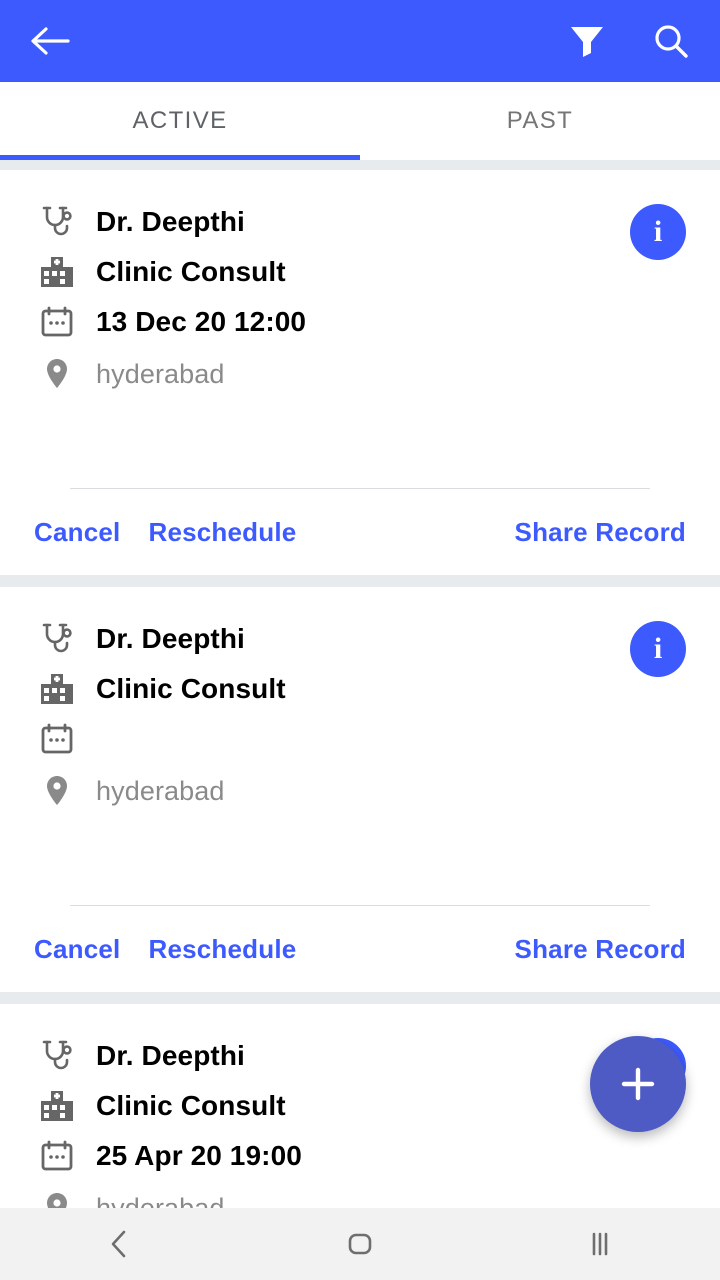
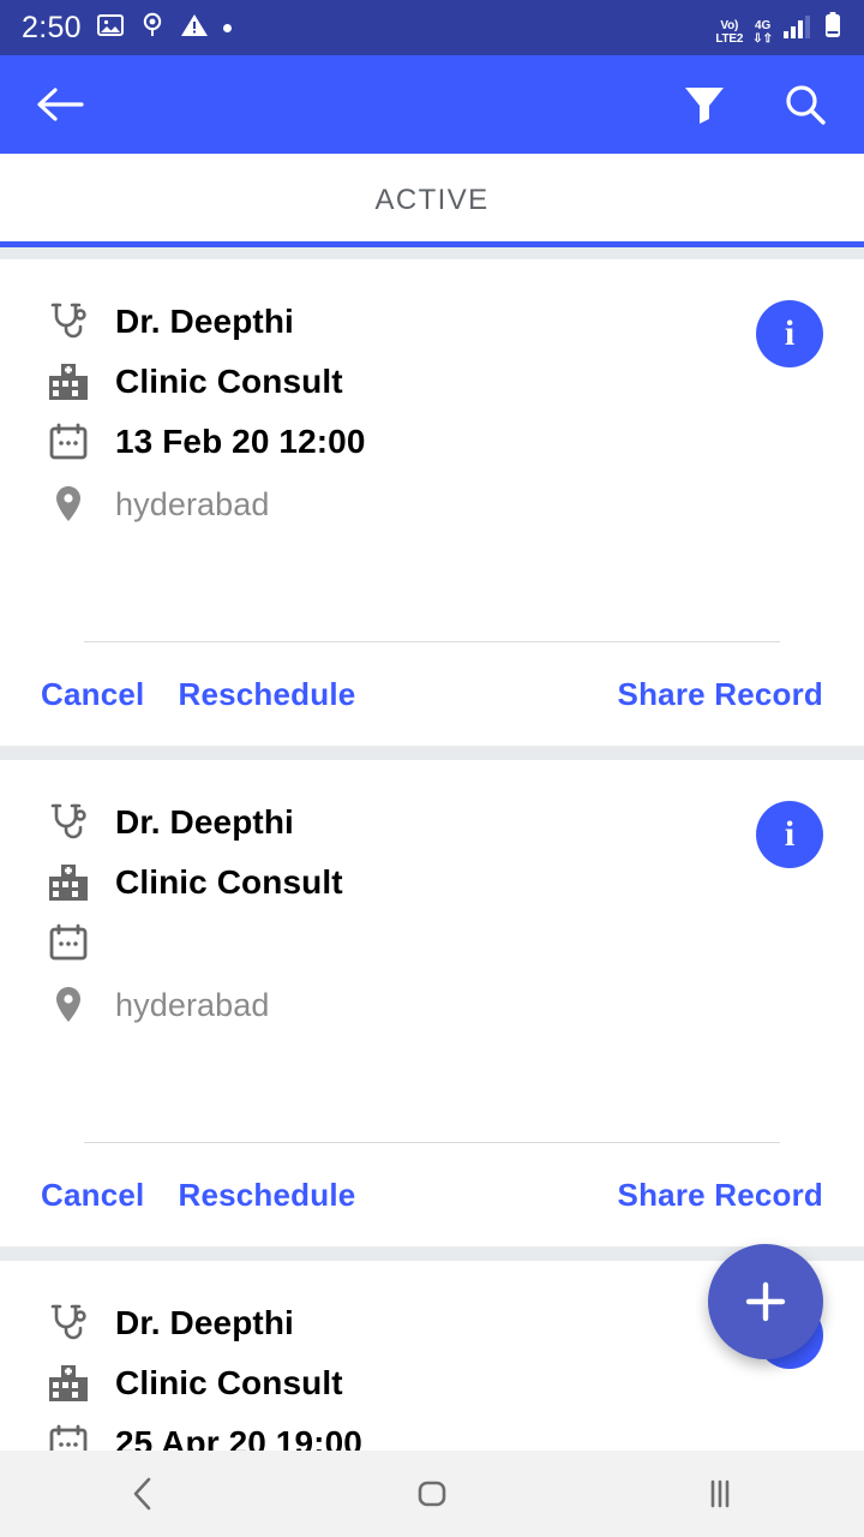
+ 2:50
+ Vo)
+ LTE2
+ 4G
+ ⇩⇧
  ACTIVE
- PAST
  i
  Dr. Deepthi
  Clinic Consult
- 13 Dec 20 12:00
+ 13 Feb 20 12:00
  hyderabad
  Cancel
  Reschedule
  Share Record
  i
  Dr. Deepthi
  Clinic Consult
  hyderabad
  Cancel
  Reschedule
  Share Record
  Dr. Deepthi
  Clinic Consult
  25 Apr 20 19:00
